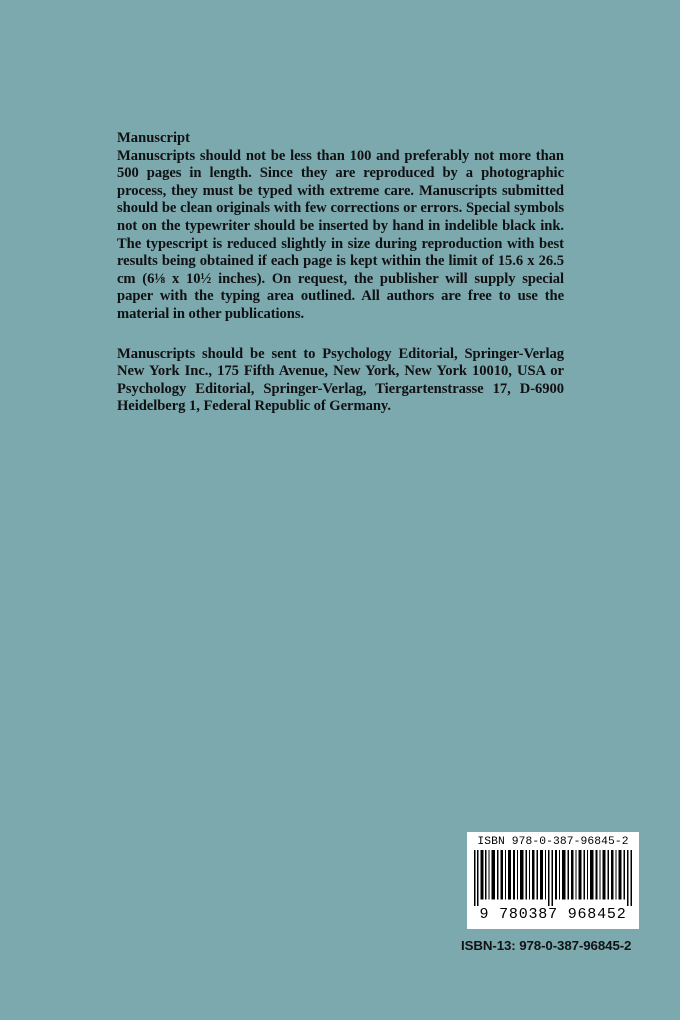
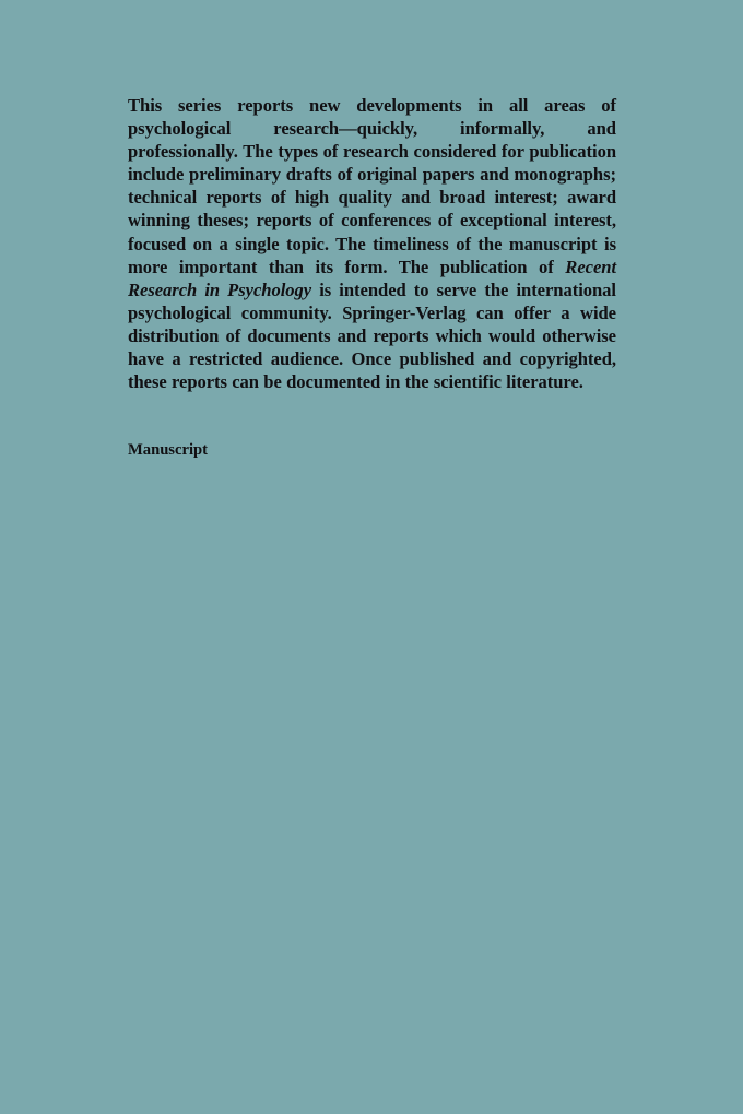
+ This series reports new developments in all areas of psychological research—quickly, informally, and professionally. The types of research considered for publication include preliminary drafts of original papers and monographs; technical reports of high quality and broad interest; award winning theses; reports of conferences of exceptional interest, focused on a single topic. The timeliness of the manuscript is more important than its form. The publication of Recent Research in Psychology is intended to serve the international psychological community. Springer-Verlag can offer a wide distribution of documents and reports which would otherwise have a restricted audience. Once published and copyrighted, these reports can be documented in the scientific literature.
  Manuscript
- Manuscripts should not be less than 100 and preferably not more than 500 pages in length. Since they are reproduced by a photographic process, they must be typed with extreme care. Manuscripts submitted should be clean originals with few corrections or errors. Special symbols not on the typewriter should be inserted by hand in indelible black ink. The typescript is reduced slightly in size during reproduction with best results being obtained if each page is kept within the limit of 15.6 x 26.5 cm (6⅛ x 10½ inches). On request, the publisher will supply special paper with the typing area outlined. All authors are free to use the material in other publications.
- Manuscripts should be sent to Psychology Editorial, Springer-Verlag New York Inc., 175 Fifth Avenue, New York, New York 10010, USA or Psychology Editorial, Springer-Verlag, Tiergartenstrasse 17, D-6900 Heidelberg 1, Federal Republic of Germany.
- ISBN 978-0-387-96845-2
- 9 780387 968452
- ISBN-13: 978-0-387-96845-2
